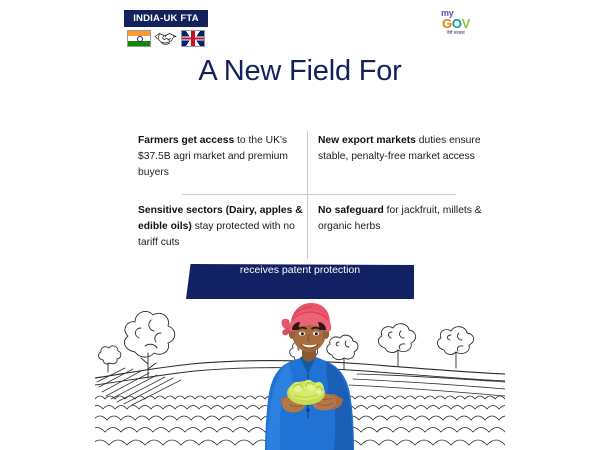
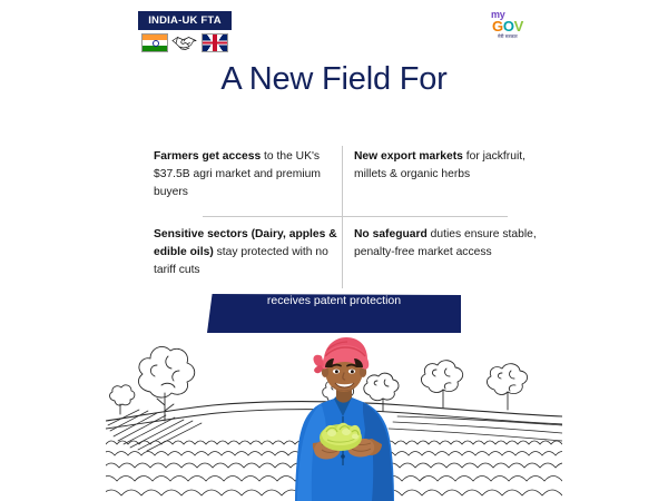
  INDIA-UK FTA
  my
  GOV
  A New Field For
  Farmers get access to the UK's $37.5B agri market and premium buyers
- New export markets duties ensure stable, penalty-free market access
+ New export markets for jackfruit, millets & organic herbs
  Sensitive sectors (Dairy, apples & edible oils) stay protected with no tariff cuts
- No safeguard for jackfruit, millets & organic herbs
+ No safeguard duties ensure stable, penalty-free market access
  receives patent protection
